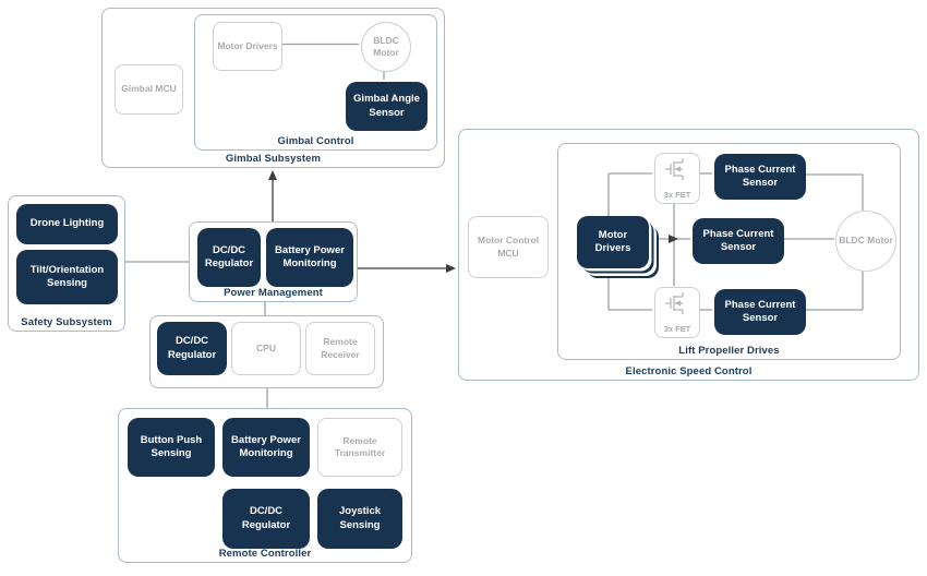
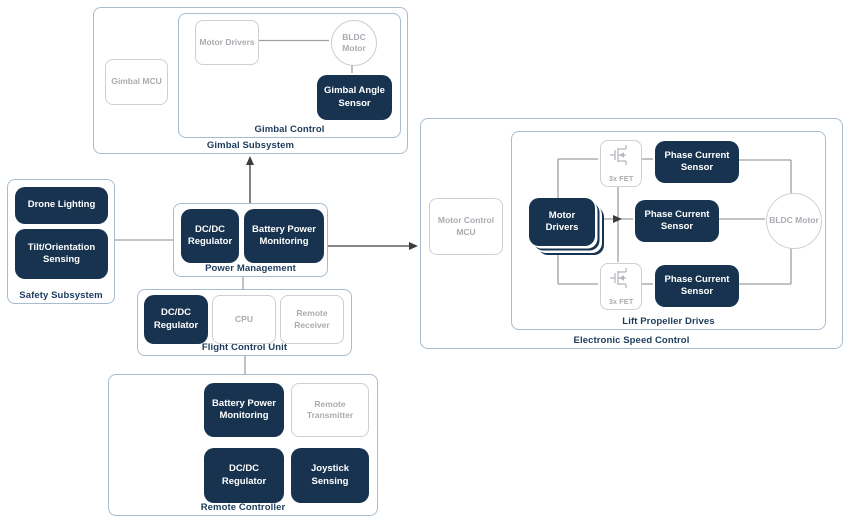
  Gimbal Subsystem
  Gimbal MCU
  Gimbal Control
  Motor Drivers
  BLDC Motor
  Gimbal Angle Sensor
  Safety Subsystem
  Drone Lighting
  Tilt/Orientation Sensing
  Power Management
  DC/DC Regulator
  Battery Power Monitoring
+ Flight Control Unit
  DC/DC Regulator
  CPU
  Remote Receiver
  Remote Controller
- Button Push Sensing
  Battery Power Monitoring
  Remote Transmitter
  DC/DC Regulator
  Joystick Sensing
  Electronic Speed Control
  Motor Control MCU
  Lift Propeller Drives
  3x FET
  3x FET
  Motor Drivers
  Phase Current Sensor
  Phase Current Sensor
  Phase Current Sensor
  BLDC Motor
